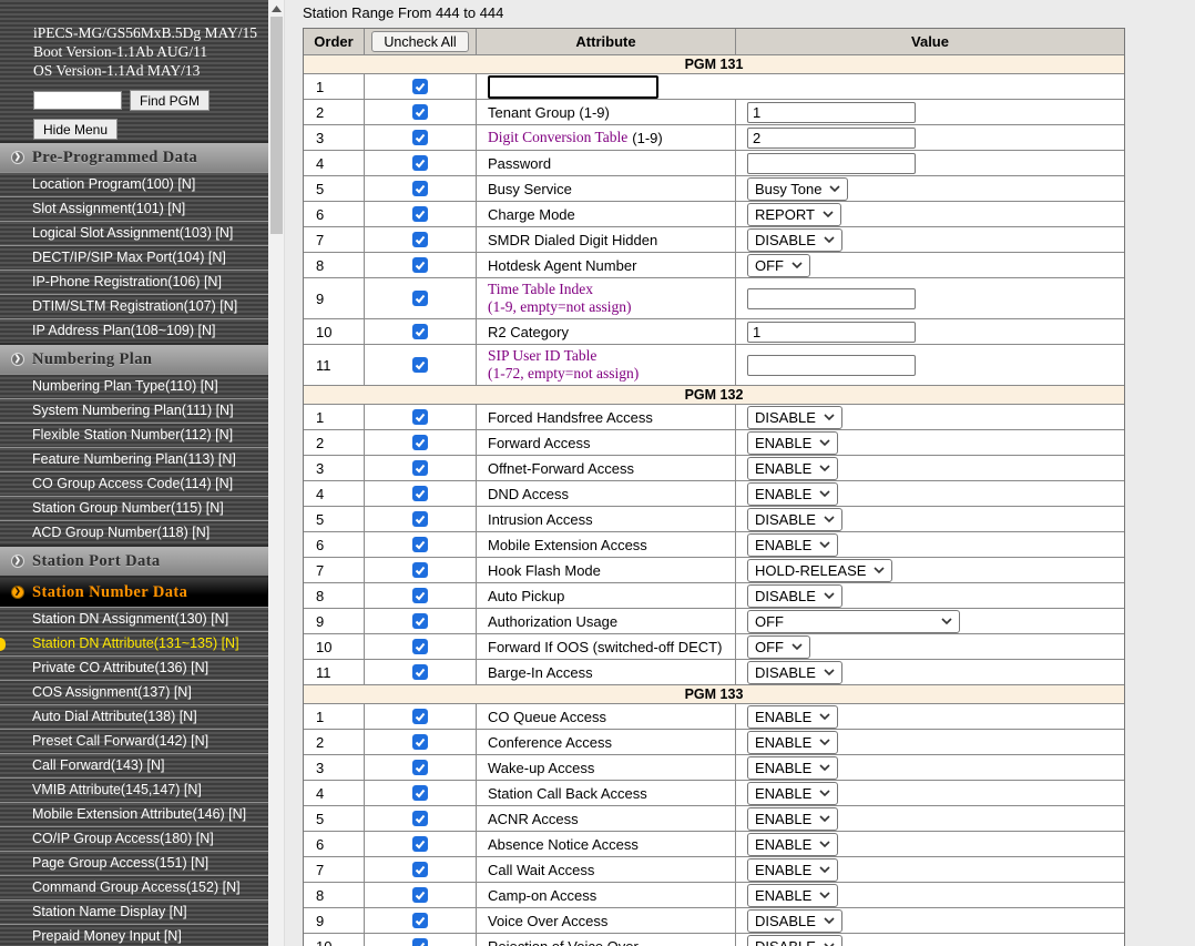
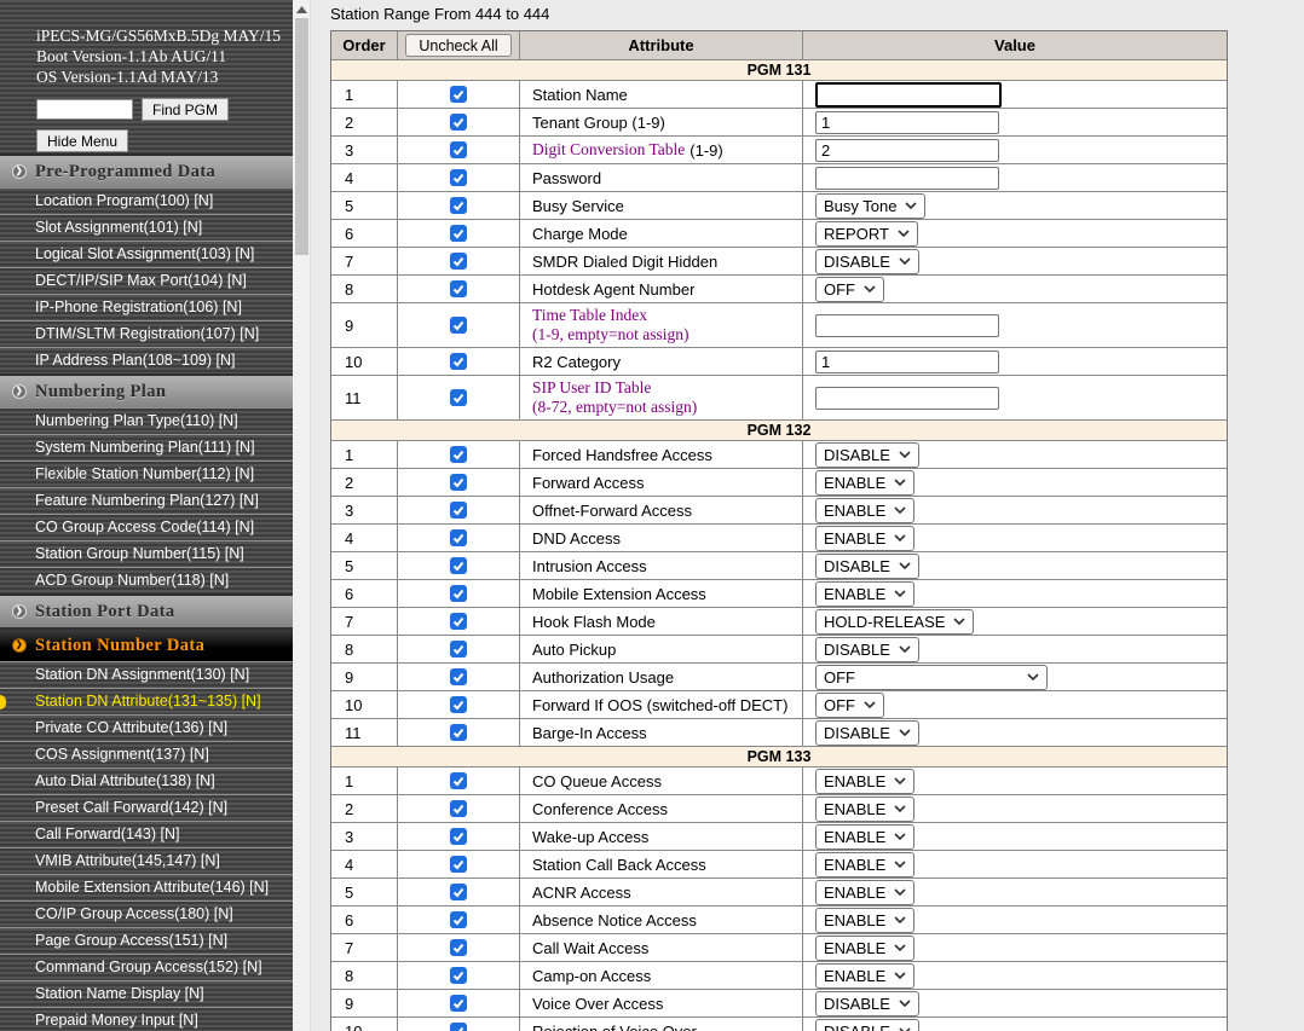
  iPECS-MG/GS56MxB.5Dg MAY/15
  Boot Version-1.1Ab AUG/11
  OS Version-1.1Ad MAY/13
  Find PGM
  Hide Menu
  Pre-Programmed Data
  Location Program(100) [N]
  Slot Assignment(101) [N]
  Logical Slot Assignment(103) [N]
  DECT/IP/SIP Max Port(104) [N]
  IP-Phone Registration(106) [N]
  DTIM/SLTM Registration(107) [N]
  IP Address Plan(108~109) [N]
  Numbering Plan
  Numbering Plan Type(110) [N]
  System Numbering Plan(111) [N]
  Flexible Station Number(112) [N]
- Feature Numbering Plan(113) [N]
+ Feature Numbering Plan(127) [N]
  CO Group Access Code(114) [N]
  Station Group Number(115) [N]
  ACD Group Number(118) [N]
  Station Port Data
  Station Number Data
  Station DN Assignment(130) [N]
  Station DN Attribute(131~135) [N]
  Private CO Attribute(136) [N]
  COS Assignment(137) [N]
  Auto Dial Attribute(138) [N]
  Preset Call Forward(142) [N]
  Call Forward(143) [N]
  VMIB Attribute(145,147) [N]
  Mobile Extension Attribute(146) [N]
  CO/IP Group Access(180) [N]
  Page Group Access(151) [N]
  Command Group Access(152) [N]
  Station Name Display [N]
  Prepaid Money Input [N]
  Station Range From 444 to 444
  Order
  Uncheck All
  Attribute
  Value
  PGM 131
  1
+ Station Name
  2
  Tenant Group (1-9)
  1
  3
  Digit Conversion Table
  (1-9)
  2
  4
  Password
  5
  Busy Service
  Busy Tone
  6
  Charge Mode
  REPORT
  7
  SMDR Dialed Digit Hidden
  DISABLE
  8
  Hotdesk Agent Number
  OFF
  9
  Time Table Index
  (1-9, empty=not assign)
  10
  R2 Category
  1
  11
  SIP User ID Table
- (1-72, empty=not assign)
+ (8-72, empty=not assign)
  PGM 132
  1
  Forced Handsfree Access
  DISABLE
  2
  Forward Access
  ENABLE
  3
  Offnet-Forward Access
  ENABLE
  4
  DND Access
  ENABLE
  5
  Intrusion Access
  DISABLE
  6
  Mobile Extension Access
  ENABLE
  7
  Hook Flash Mode
  HOLD-RELEASE
  8
  Auto Pickup
  DISABLE
  9
  Authorization Usage
  OFF
  10
  Forward If OOS (switched-off DECT)
  OFF
  11
  Barge-In Access
  DISABLE
  PGM 133
  1
  CO Queue Access
  ENABLE
  2
  Conference Access
  ENABLE
  3
  Wake-up Access
  ENABLE
  4
  Station Call Back Access
  ENABLE
  5
  ACNR Access
  ENABLE
  6
  Absence Notice Access
  ENABLE
  7
  Call Wait Access
  ENABLE
  8
  Camp-on Access
  ENABLE
  9
  Voice Over Access
  DISABLE
